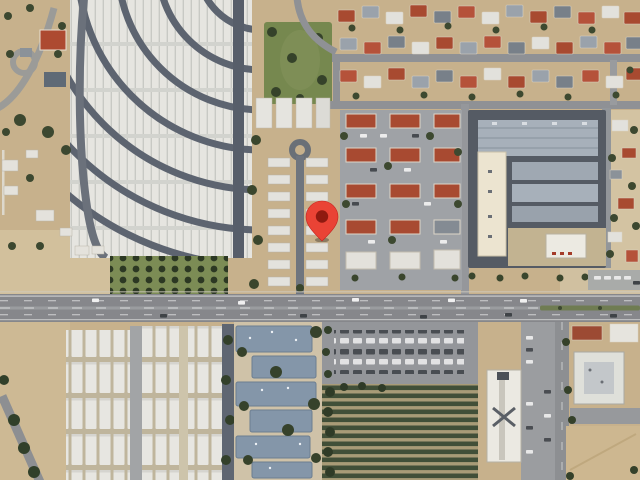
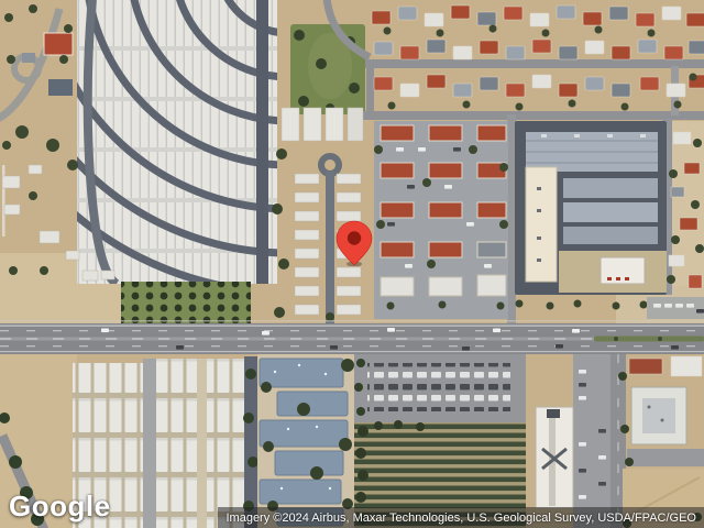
+ Google
+ Imagery ©2024 Airbus, Maxar Technologies, U.S. Geological Survey, USDA/FPAC/GEO
